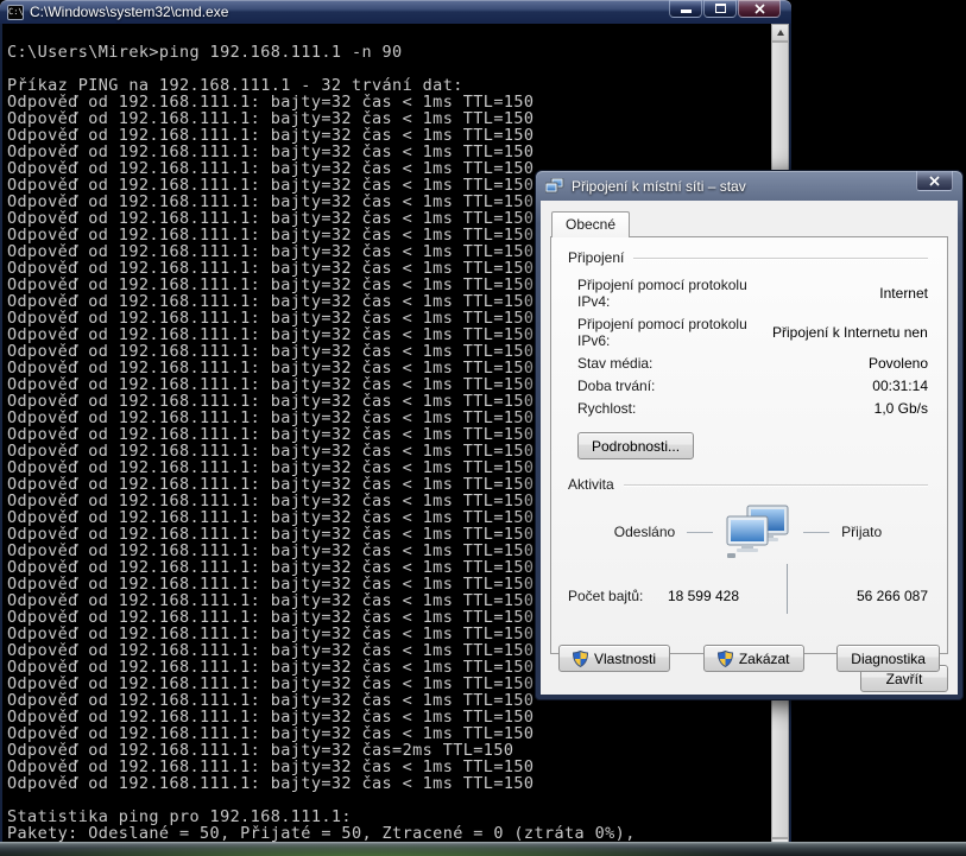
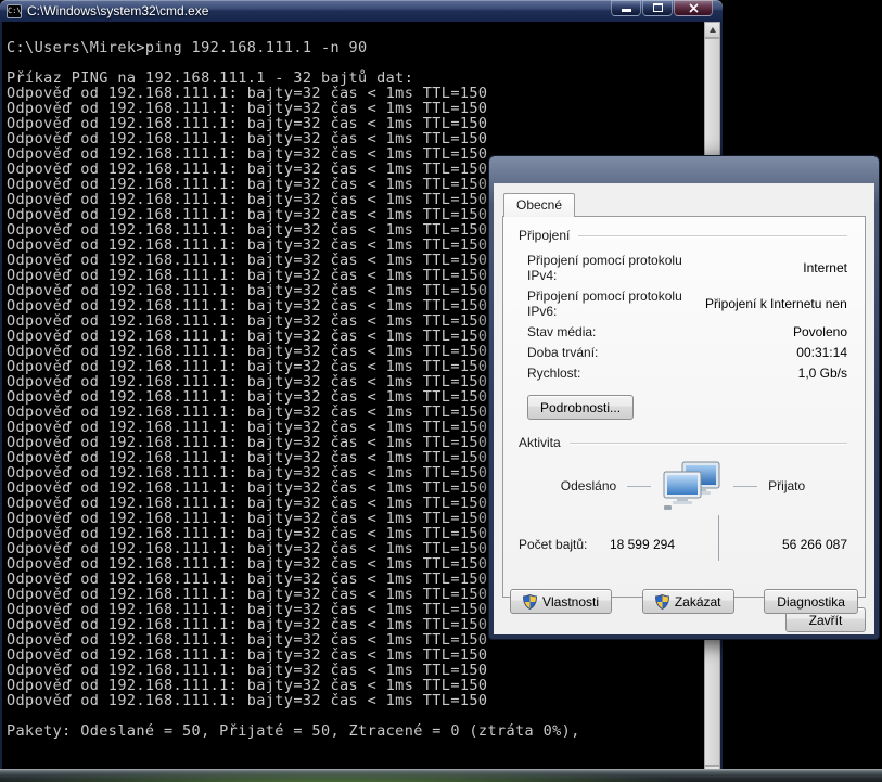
  C:\
  C:\Windows\system32\cmd.exe
  C:\Users\Mirek>ping 192.168.111.1 -n 90
- Příkaz PING na 192.168.111.1 - 32 trvání dat:
+ Příkaz PING na 192.168.111.1 - 32 bajtů dat:
  Odpověď od 192.168.111.1: bajty=32 čas < 1ms TTL=150
  Odpověď od 192.168.111.1: bajty=32 čas < 1ms TTL=150
  Odpověď od 192.168.111.1: bajty=32 čas < 1ms TTL=150
  Odpověď od 192.168.111.1: bajty=32 čas < 1ms TTL=150
  Odpověď od 192.168.111.1: bajty=32 čas < 1ms TTL=150
  Odpověď od 192.168.111.1: bajty=32 čas < 1ms TTL=150
  Odpověď od 192.168.111.1: bajty=32 čas < 1ms TTL=150
  Odpověď od 192.168.111.1: bajty=32 čas < 1ms TTL=150
  Odpověď od 192.168.111.1: bajty=32 čas < 1ms TTL=150
  Odpověď od 192.168.111.1: bajty=32 čas < 1ms TTL=150
  Odpověď od 192.168.111.1: bajty=32 čas < 1ms TTL=150
  Odpověď od 192.168.111.1: bajty=32 čas < 1ms TTL=150
  Odpověď od 192.168.111.1: bajty=32 čas < 1ms TTL=150
  Odpověď od 192.168.111.1: bajty=32 čas < 1ms TTL=150
  Odpověď od 192.168.111.1: bajty=32 čas < 1ms TTL=150
  Odpověď od 192.168.111.1: bajty=32 čas < 1ms TTL=150
  Odpověď od 192.168.111.1: bajty=32 čas < 1ms TTL=150
  Odpověď od 192.168.111.1: bajty=32 čas < 1ms TTL=150
  Odpověď od 192.168.111.1: bajty=32 čas < 1ms TTL=150
  Odpověď od 192.168.111.1: bajty=32 čas < 1ms TTL=150
  Odpověď od 192.168.111.1: bajty=32 čas < 1ms TTL=150
  Odpověď od 192.168.111.1: bajty=32 čas < 1ms TTL=150
  Odpověď od 192.168.111.1: bajty=32 čas < 1ms TTL=150
  Odpověď od 192.168.111.1: bajty=32 čas < 1ms TTL=150
  Odpověď od 192.168.111.1: bajty=32 čas < 1ms TTL=150
  Odpověď od 192.168.111.1: bajty=32 čas < 1ms TTL=150
  Odpověď od 192.168.111.1: bajty=32 čas < 1ms TTL=150
  Odpověď od 192.168.111.1: bajty=32 čas < 1ms TTL=150
  Odpověď od 192.168.111.1: bajty=32 čas < 1ms TTL=150
  Odpověď od 192.168.111.1: bajty=32 čas < 1ms TTL=150
  Odpověď od 192.168.111.1: bajty=32 čas < 1ms TTL=150
  Odpověď od 192.168.111.1: bajty=32 čas < 1ms TTL=150
  Odpověď od 192.168.111.1: bajty=32 čas < 1ms TTL=150
  Odpověď od 192.168.111.1: bajty=32 čas < 1ms TTL=150
  Odpověď od 192.168.111.1: bajty=32 čas < 1ms TTL=150
  Odpověď od 192.168.111.1: bajty=32 čas < 1ms TTL=150
  Odpověď od 192.168.111.1: bajty=32 čas < 1ms TTL=150
  Odpověď od 192.168.111.1: bajty=32 čas < 1ms TTL=150
  Odpověď od 192.168.111.1: bajty=32 čas < 1ms TTL=150
- Odpověď od 192.168.111.1: bajty=32 čas=2ms TTL=150
  Odpověď od 192.168.111.1: bajty=32 čas < 1ms TTL=150
  Odpověď od 192.168.111.1: bajty=32 čas < 1ms TTL=150
- Statistika ping pro 192.168.111.1:
  Pakety: Odeslané = 50, Přijaté = 50, Ztracené = 0 (ztráta 0%),
- Připojení k místní síti – stav
  Obecné
  Připojení
  Připojení pomocí protokolu IPv4:
  Internet
  Připojení pomocí protokolu IPv6:
  Připojení k Internetu nen
  Stav média:
  Povoleno
  Doba trvání:
  00:31:14
  Rychlost:
  1,0 Gb/s
  Podrobnosti...
  Aktivita
  Odesláno
  Přijato
  Počet bajtů:
- 18 599 428
+ 18 599 294
  56 266 087
  Vlastnosti
  Zakázat
  Diagnostika
  Zavřít
